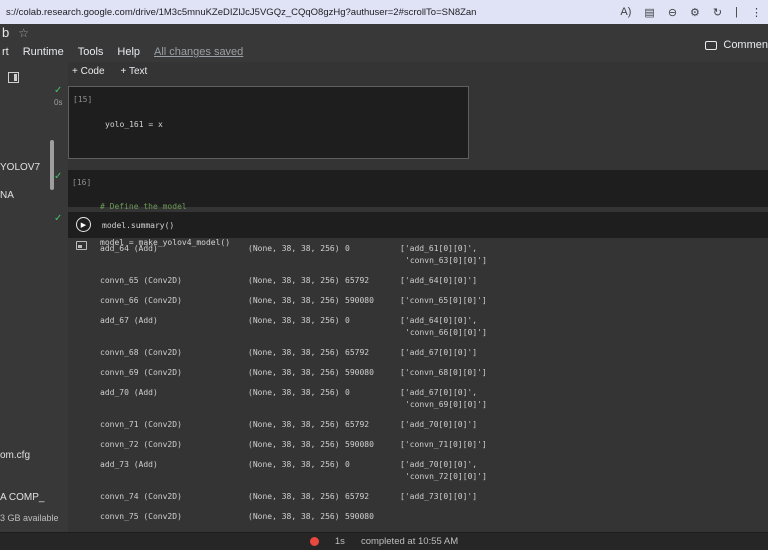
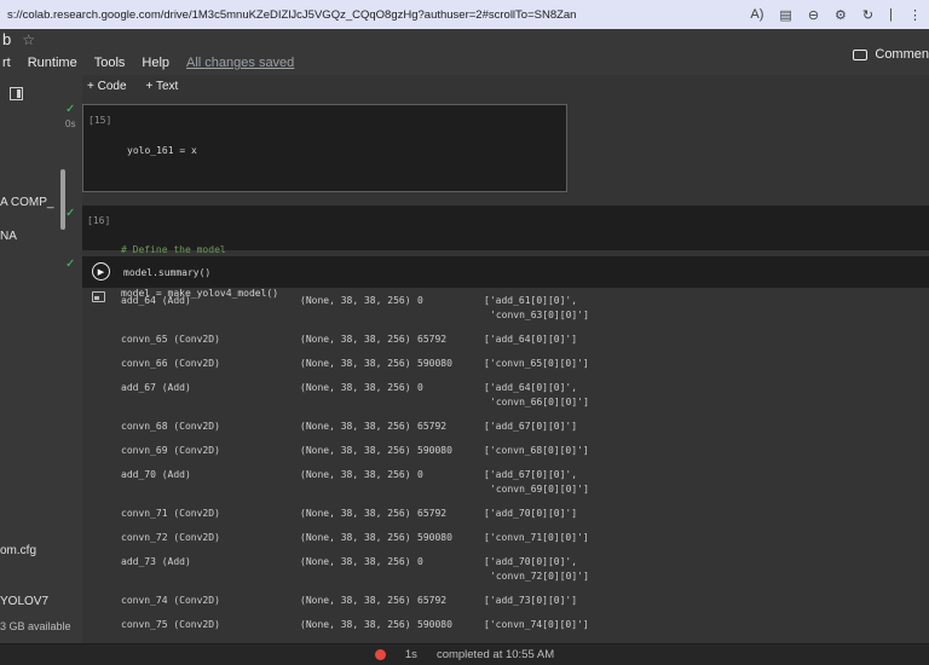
  s://colab.research.google.com/drive/1M3c5mnuKZeDIZlJcJ5VGQz_CQqO8gzHg?authuser=2#scrollTo=SN8Zan
  A)
  ▤
  ⊖
  ⚙
  ↻
  |
  ⋮
  b
  ☆
  rt
  Runtime
  Tools
  Help
  All changes saved
  Commen
  + Code
  + Text
- YOLOV7
+ A COMP_
  NA
  om.cfg
- A COMP_
+ YOLOV7
  3 GB available
  ✓
  0s
  ✓
  ✓
  [15]
  yolo_161 = x
  [16]
  # Define the model
  model = make_yolov4_model()
  model.summary()
  add_64 (Add)
  (None, 38, 38, 256)
  0
  ['add_61[0][0]',
  'convn_63[0][0]']
  convn_65 (Conv2D)
  (None, 38, 38, 256)
  65792
  ['add_64[0][0]']
  convn_66 (Conv2D)
  (None, 38, 38, 256)
  590080
  ['convn_65[0][0]']
  add_67 (Add)
  (None, 38, 38, 256)
  0
  ['add_64[0][0]',
  'convn_66[0][0]']
  convn_68 (Conv2D)
  (None, 38, 38, 256)
  65792
  ['add_67[0][0]']
  convn_69 (Conv2D)
  (None, 38, 38, 256)
  590080
  ['convn_68[0][0]']
  add_70 (Add)
  (None, 38, 38, 256)
  0
  ['add_67[0][0]',
  'convn_69[0][0]']
  convn_71 (Conv2D)
  (None, 38, 38, 256)
  65792
  ['add_70[0][0]']
  convn_72 (Conv2D)
  (None, 38, 38, 256)
  590080
  ['convn_71[0][0]']
  add_73 (Add)
  (None, 38, 38, 256)
  0
  ['add_70[0][0]',
  'convn_72[0][0]']
  convn_74 (Conv2D)
  (None, 38, 38, 256)
  65792
  ['add_73[0][0]']
  convn_75 (Conv2D)
  (None, 38, 38, 256)
  590080
+ ['convn_74[0][0]']
  1s
  completed at 10:55 AM
